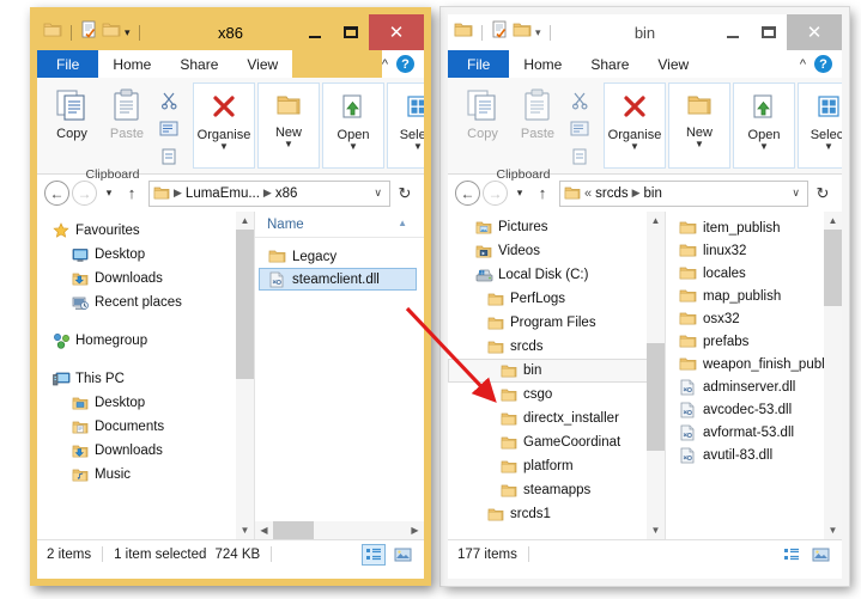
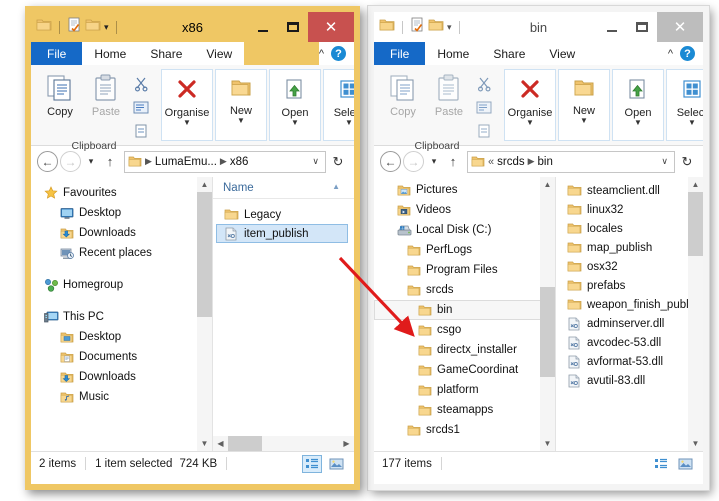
  ▾
  x86
  ✕
  File
  Home
  Share
  View
  ^
  ?
  Copy
  Paste
  Clipboard
  Organise
  ▼
  New
  ▼
  Open
  ▼
  ▼
  ←
  →
  ▾
  ↑
  ▶
  LumaEmu...
  ▶
  x86
  ∨
  ↻
  Favourites
  Desktop
  Downloads
  Recent places
  Homegroup
  This PC
  Desktop
  Documents
  Downloads
  Music
  ▲
  ▼
  Name
  ▲
  Legacy
- steamclient.dll
+ item_publish
  ◀
  ▶
  2 items
  1 item selected
  724 KB
  ▾
  bin
  ✕
  File
  Home
  Share
  View
  ^
  ?
  Copy
  Paste
  Clipboard
  Organise
  ▼
  New
  ▼
  Open
  ▼
  Selec
  ▼
  ←
  →
  ▾
  ↑
  «
  srcds
  ▶
  bin
  ∨
  ↻
  Pictures
  Videos
  Local Disk (C:)
  PerfLogs
  Program Files
  srcds
  bin
  csgo
  directx_installer
  GameCoordinat
  platform
  steamapps
  srcds1
  ▲
  ▼
- item_publish
+ steamclient.dll
  linux32
  locales
  map_publish
  osx32
  prefabs
  weapon_finish_pub
  adminserver.dll
  avcodec-53.dll
  avformat-53.dll
  avutil-83.dll
  ▲
  ▼
  177 items
